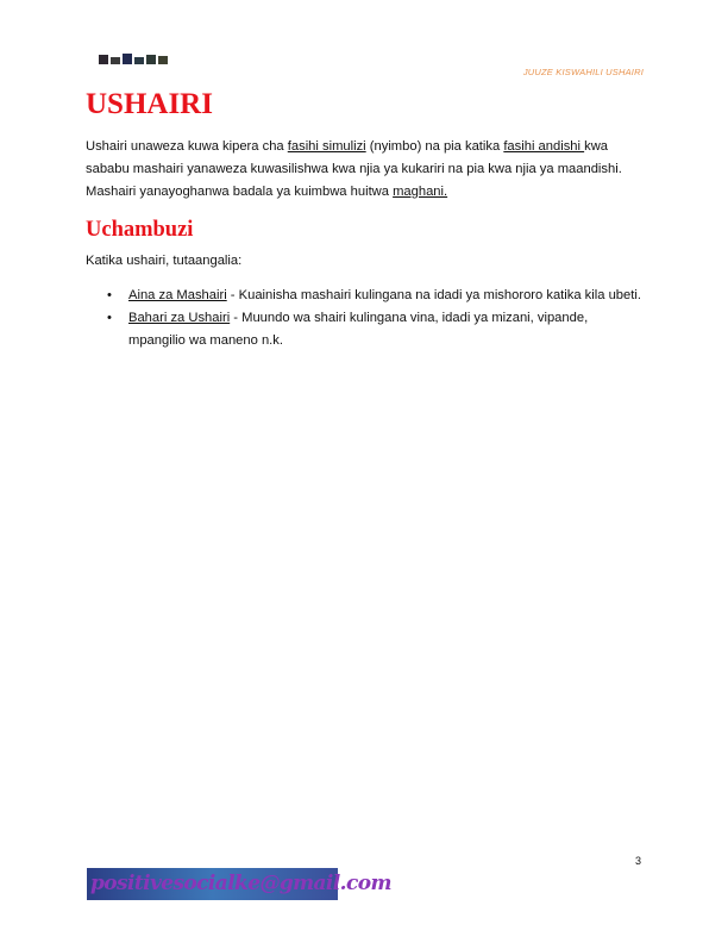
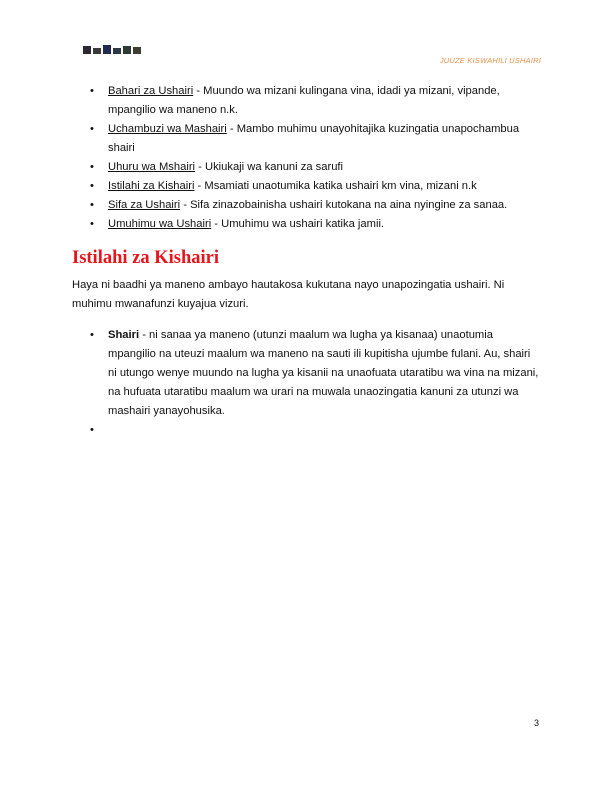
  JUUZE KISWAHILI USHAIRI
- USHAIRI
- Ushairi unaweza kuwa kipera cha fasihi simulizi (nyimbo) na pia katika fasihi andishi kwa sababu mashairi yanaweza kuwasilishwa kwa njia ya kukariri na pia kwa njia ya maandishi. Mashairi yanayoghanwa badala ya kuimbwa huitwa maghani.
- Uchambuzi
- Katika ushairi, tutaangalia:
- Aina za Mashairi - Kuainisha mashairi kulingana na idadi ya mishororo katika kila ubeti.
- Bahari za Ushairi - Muundo wa shairi kulingana vina, idadi ya mizani, vipande, mpangilio wa maneno n.k.
+ Bahari za Ushairi - Muundo wa mizani kulingana vina, idadi ya mizani, vipande, mpangilio wa maneno n.k.
+ Uchambuzi wa Mashairi - Mambo muhimu unayohitajika kuzingatia unapochambua shairi
+ Uhuru wa Mshairi - Ukiukaji wa kanuni za sarufi
+ Istilahi za Kishairi - Msamiati unaotumika katika ushairi km vina, mizani n.k
+ Sifa za Ushairi - Sifa zinazobainisha ushairi kutokana na aina nyingine za sanaa.
+ Umuhimu wa Ushairi - Umuhimu wa ushairi katika jamii.
+ Istilahi za Kishairi
+ Haya ni baadhi ya maneno ambayo hautakosa kukutana nayo unapozingatia ushairi. Ni muhimu mwanafunzi kuyajua vizuri.
+ Shairi - ni sanaa ya maneno (utunzi maalum wa lugha ya kisanaa) unaotumia mpangilio na uteuzi maalum wa maneno na sauti ili kupitisha ujumbe fulani. Au, shairi ni utungo wenye muundo na lugha ya kisanii na unaofuata utaratibu wa vina na mizani, na hufuata utaratibu maalum wa urari na muwala unaozingatia kanuni za utunzi wa mashairi yanayohusika.
  3
- positivesocialke@gmail.com
